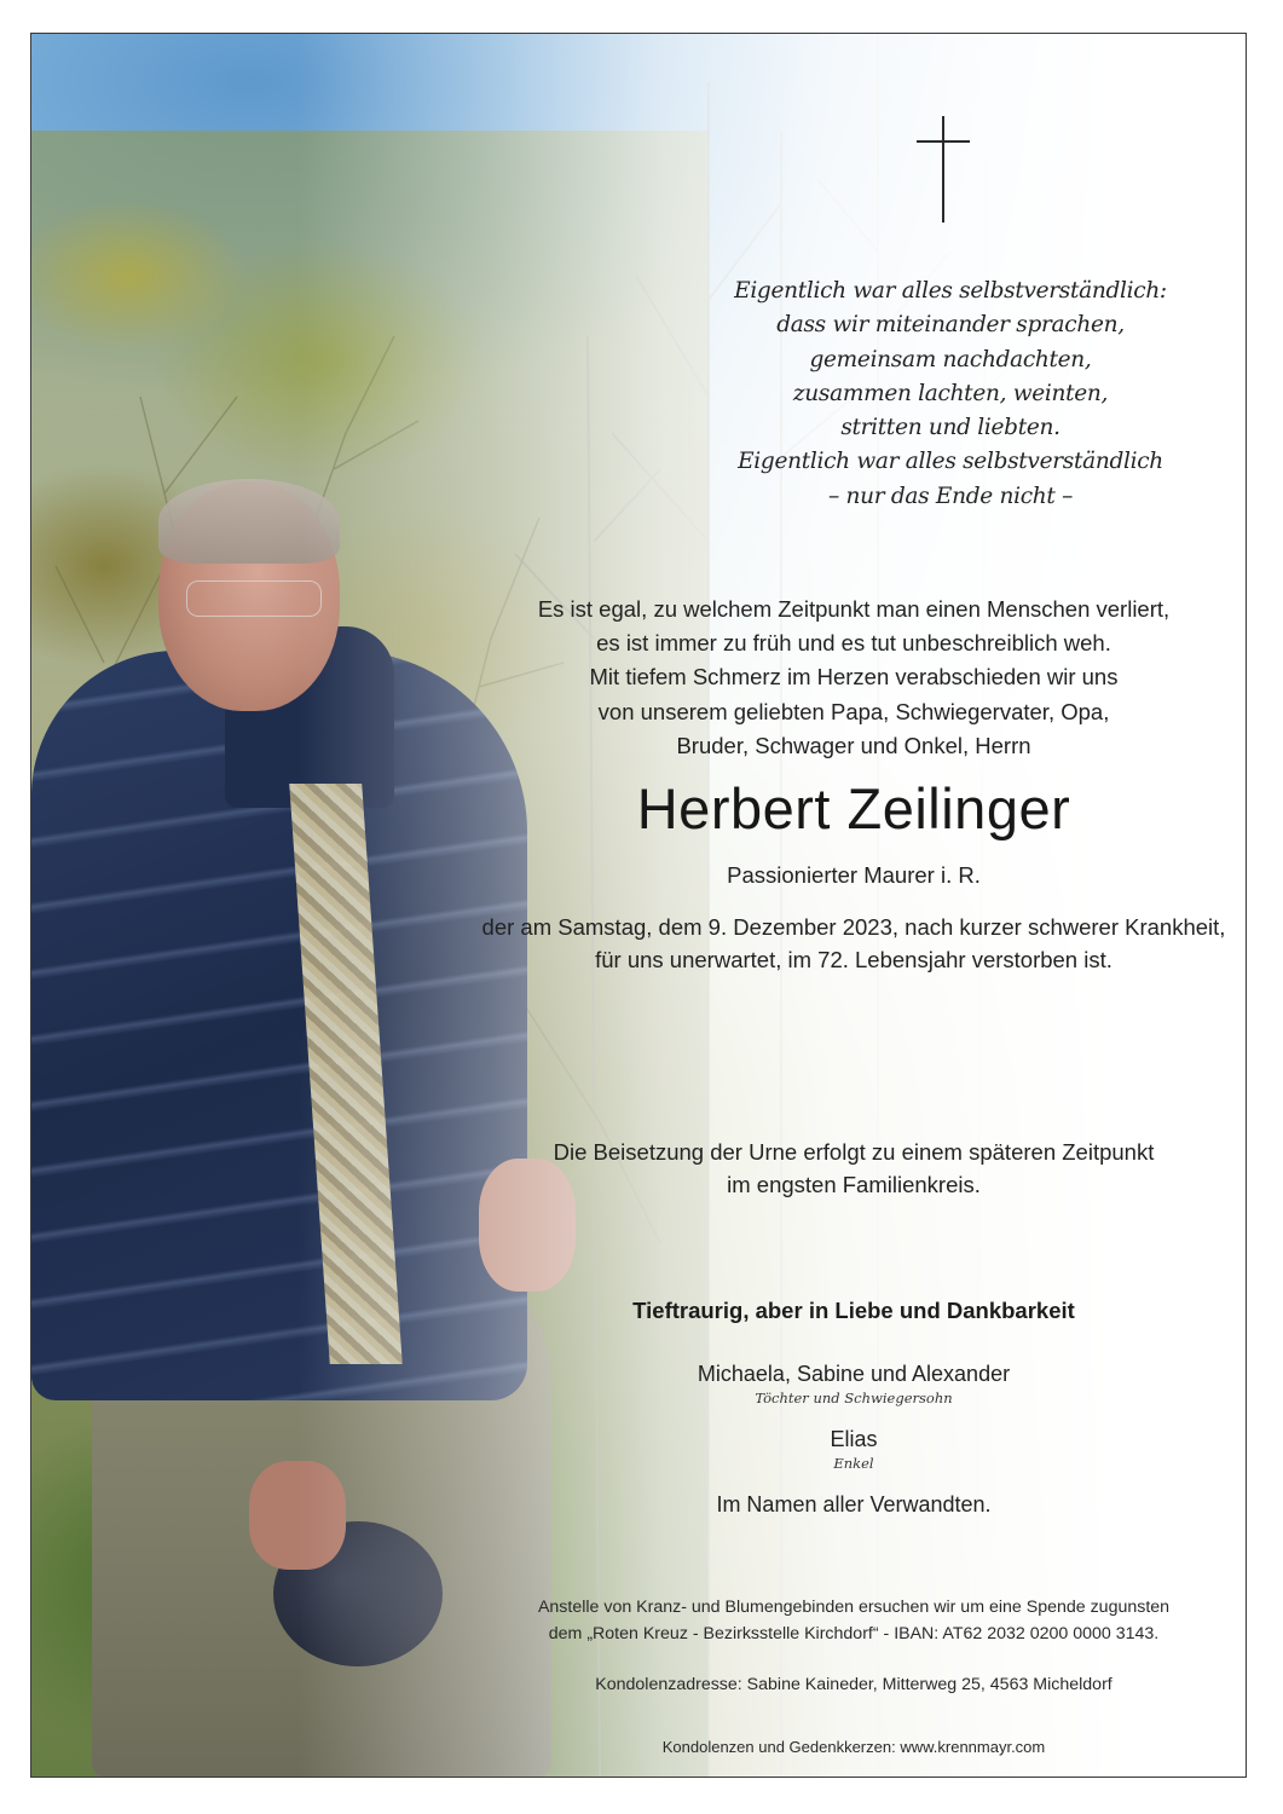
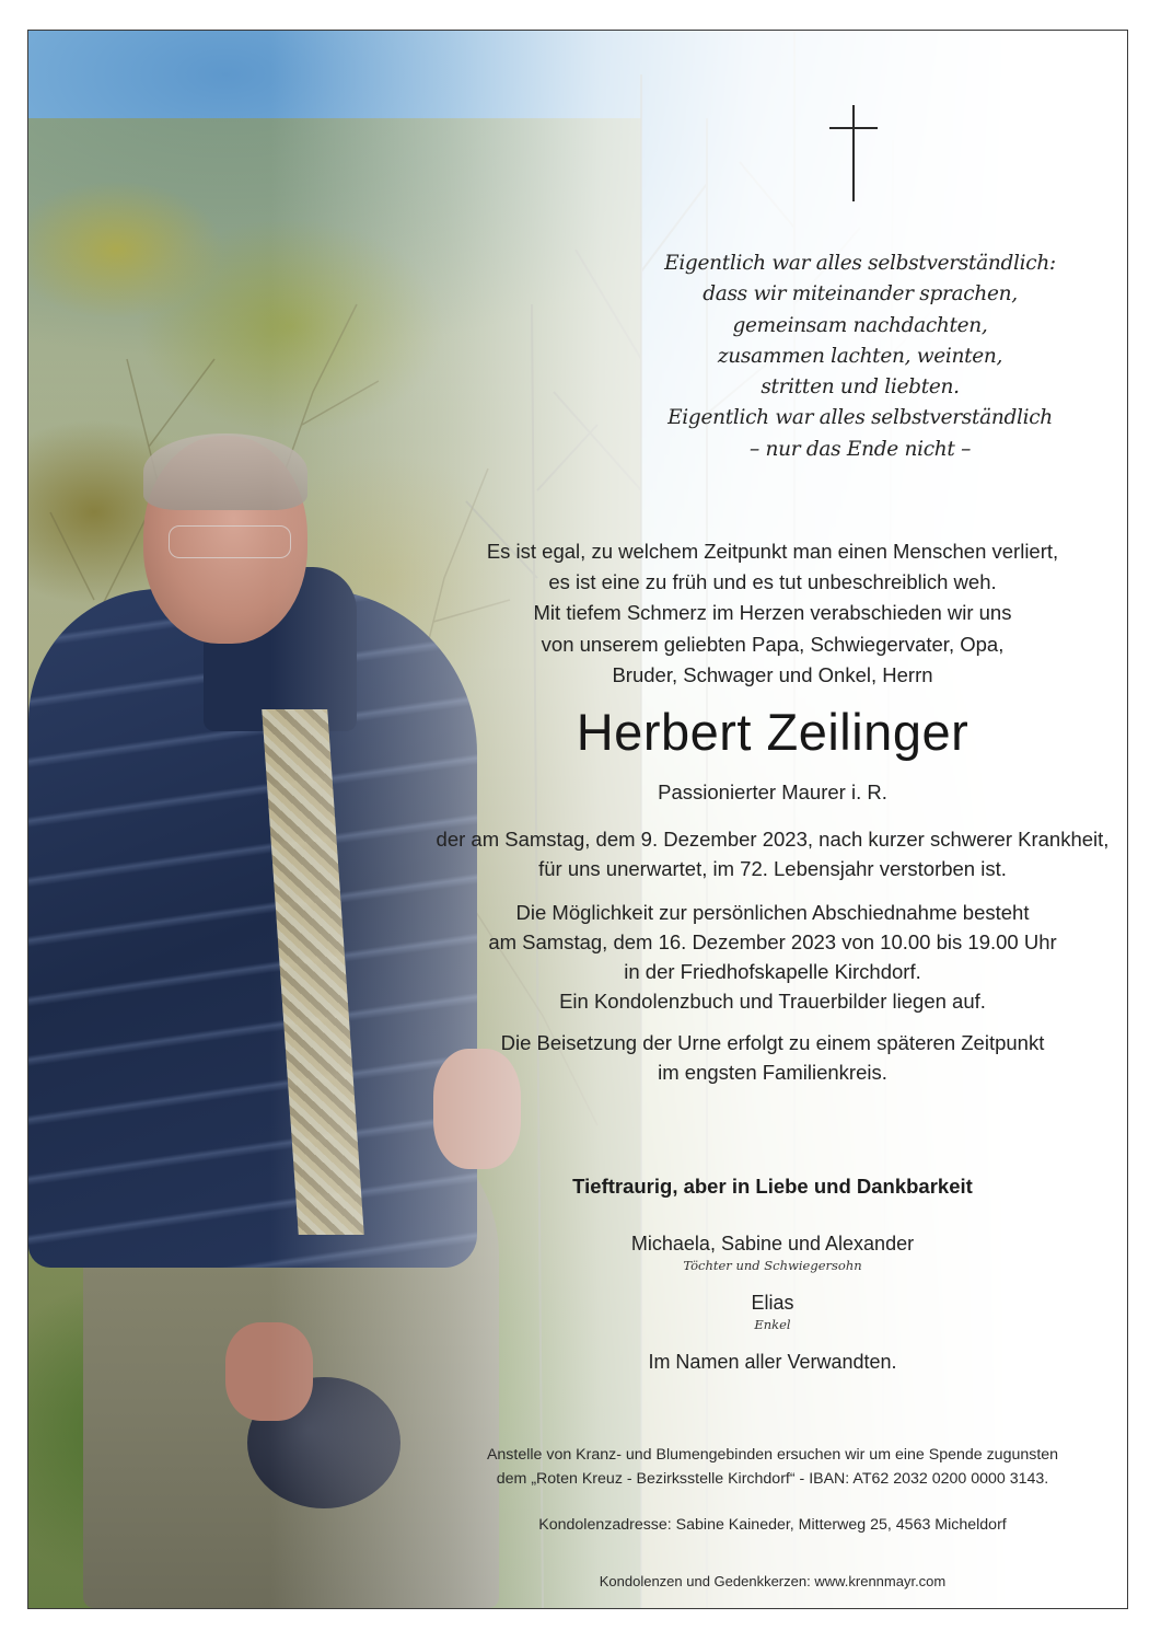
  Eigentlich war alles selbstverständlich:
  dass wir miteinander sprachen,
  gemeinsam nachdachten,
  zusammen lachten, weinten,
  stritten und liebten.
  Eigentlich war alles selbstverständlich
  – nur das Ende nicht –
  Es ist egal, zu welchem Zeitpunkt man einen Menschen verliert,
- es ist immer zu früh und es tut unbeschreiblich weh.
+ es ist eine zu früh und es tut unbeschreiblich weh.
  Mit tiefem Schmerz im Herzen verabschieden wir uns
  von unserem geliebten Papa, Schwiegervater, Opa,
  Bruder, Schwager und Onkel, Herrn
  Herbert Zeilinger
  Passionierter Maurer i. R.
  der am Samstag, dem 9. Dezember 2023, nach kurzer schwerer Krankheit,
  für uns unerwartet, im 72. Lebensjahr verstorben ist.
+ Die Möglichkeit zur persönlichen Abschiednahme besteht
+ am Samstag, dem 16. Dezember 2023 von 10.00 bis 19.00 Uhr
+ in der Friedhofskapelle Kirchdorf.
+ Ein Kondolenzbuch und Trauerbilder liegen auf.
  Die Beisetzung der Urne erfolgt zu einem späteren Zeitpunkt
  im engsten Familienkreis.
  Tieftraurig, aber in Liebe und Dankbarkeit
  Michaela, Sabine und Alexander
  Töchter und Schwiegersohn
  Elias
  Enkel
  Im Namen aller Verwandten.
  Anstelle von Kranz- und Blumengebinden ersuchen wir um eine Spende zugunsten
  dem „Roten Kreuz - Bezirksstelle Kirchdorf“ - IBAN: AT62 2032 0200 0000 3143.
  Kondolenzadresse: Sabine Kaineder, Mitterweg 25, 4563 Micheldorf
  Kondolenzen und Gedenkkerzen: www.krennmayr.com
